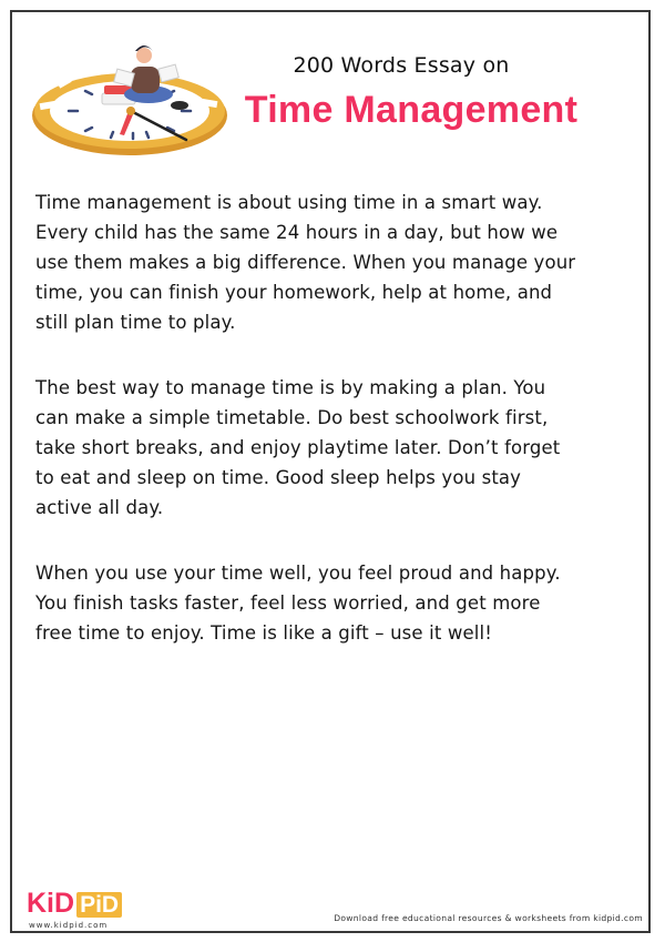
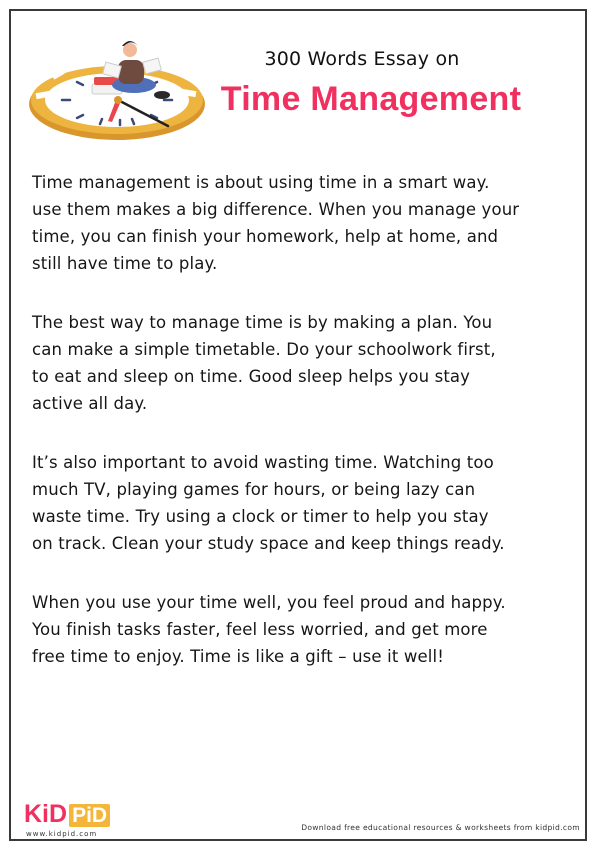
- 200 Words Essay on
+ 300 Words Essay on
  Time Management
  Time management is about using time in a smart way.
- Every child has the same 24 hours in a day, but how we
  use them makes a big difference. When you manage your
  time, you can finish your homework, help at home, and
- still plan time to play.
+ still have time to play.
  The best way to manage time is by making a plan. You
- can make a simple timetable. Do best schoolwork first,
+ can make a simple timetable. Do your schoolwork first,
- take short breaks, and enjoy playtime later. Don’t forget
  to eat and sleep on time. Good sleep helps you stay
  active all day.
+ It’s also important to avoid wasting time. Watching too
+ much TV, playing games for hours, or being lazy can
+ waste time. Try using a clock or timer to help you stay
+ on track. Clean your study space and keep things ready.
  When you use your time well, you feel proud and happy.
  You finish tasks faster, feel less worried, and get more
  free time to enjoy. Time is like a gift – use it well!
  KiD PiD
  www.kidpid.com
  Download free educational resources & worksheets from kidpid.com
